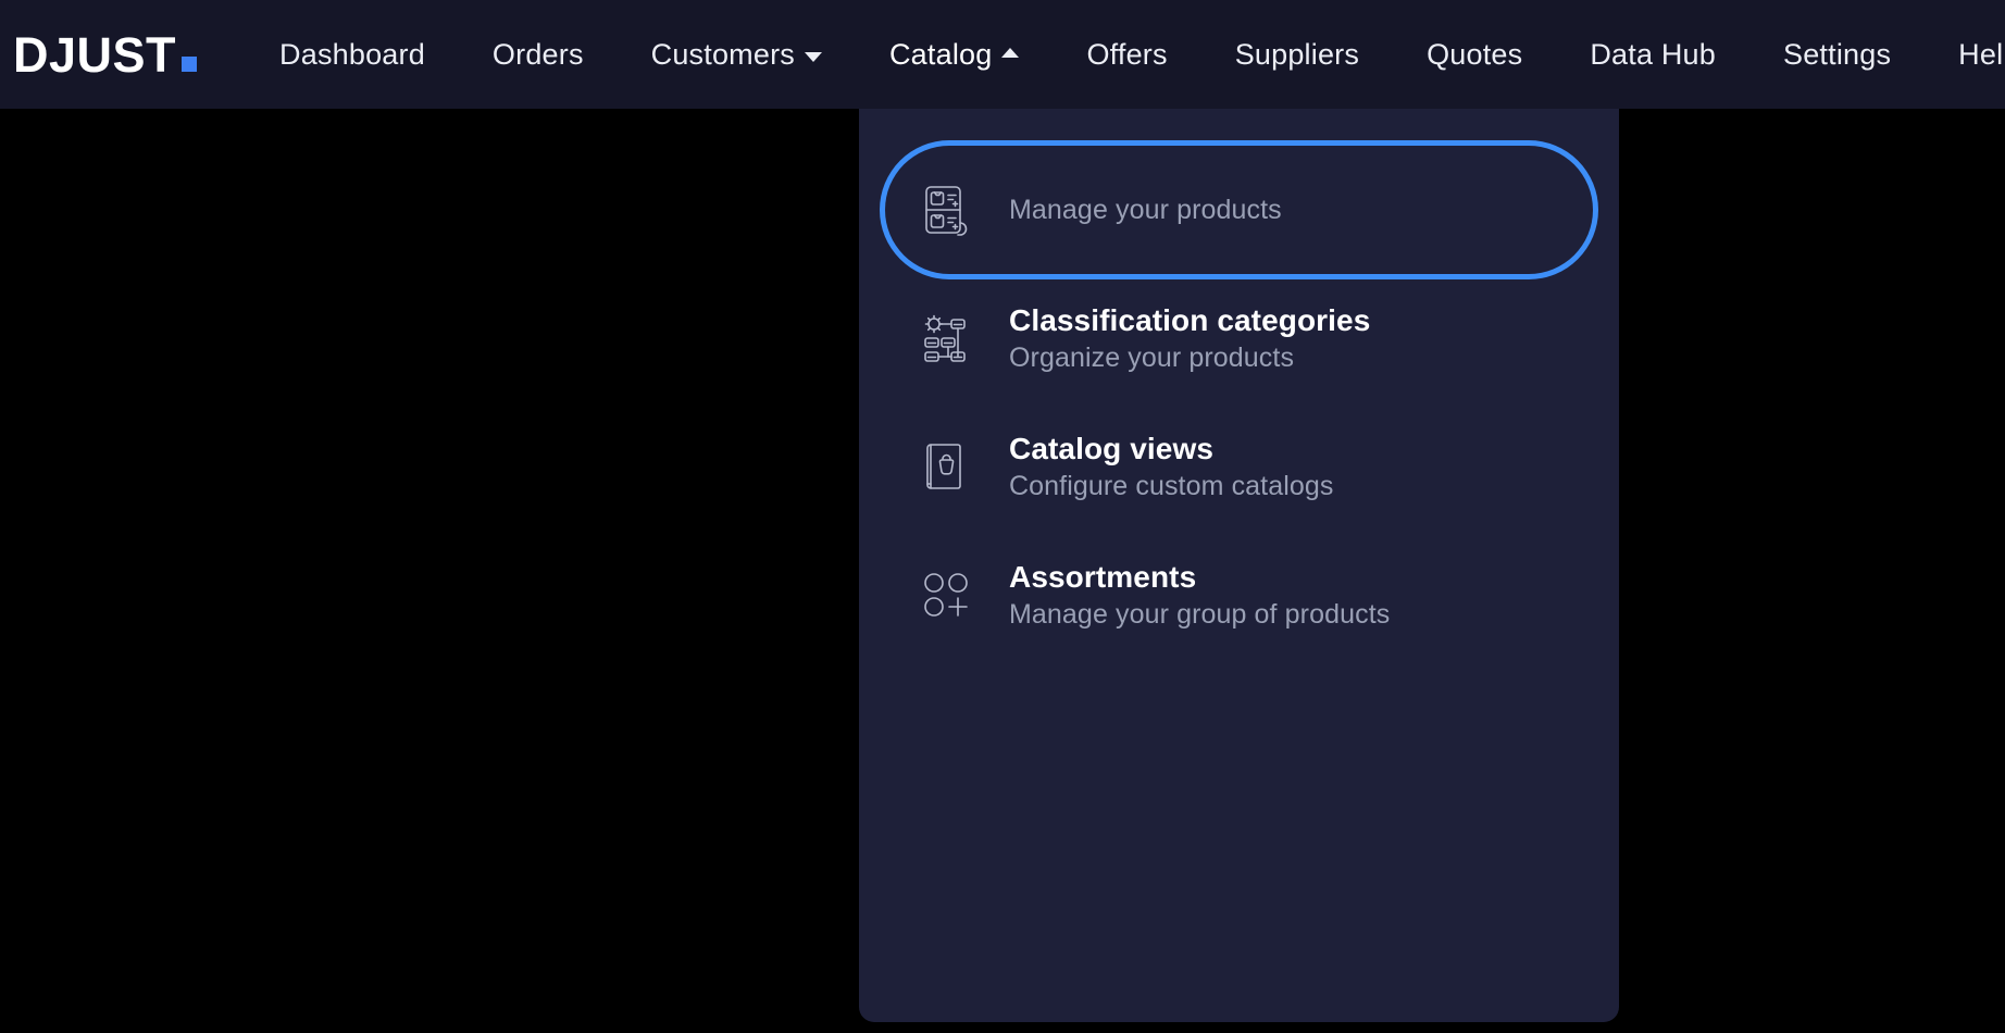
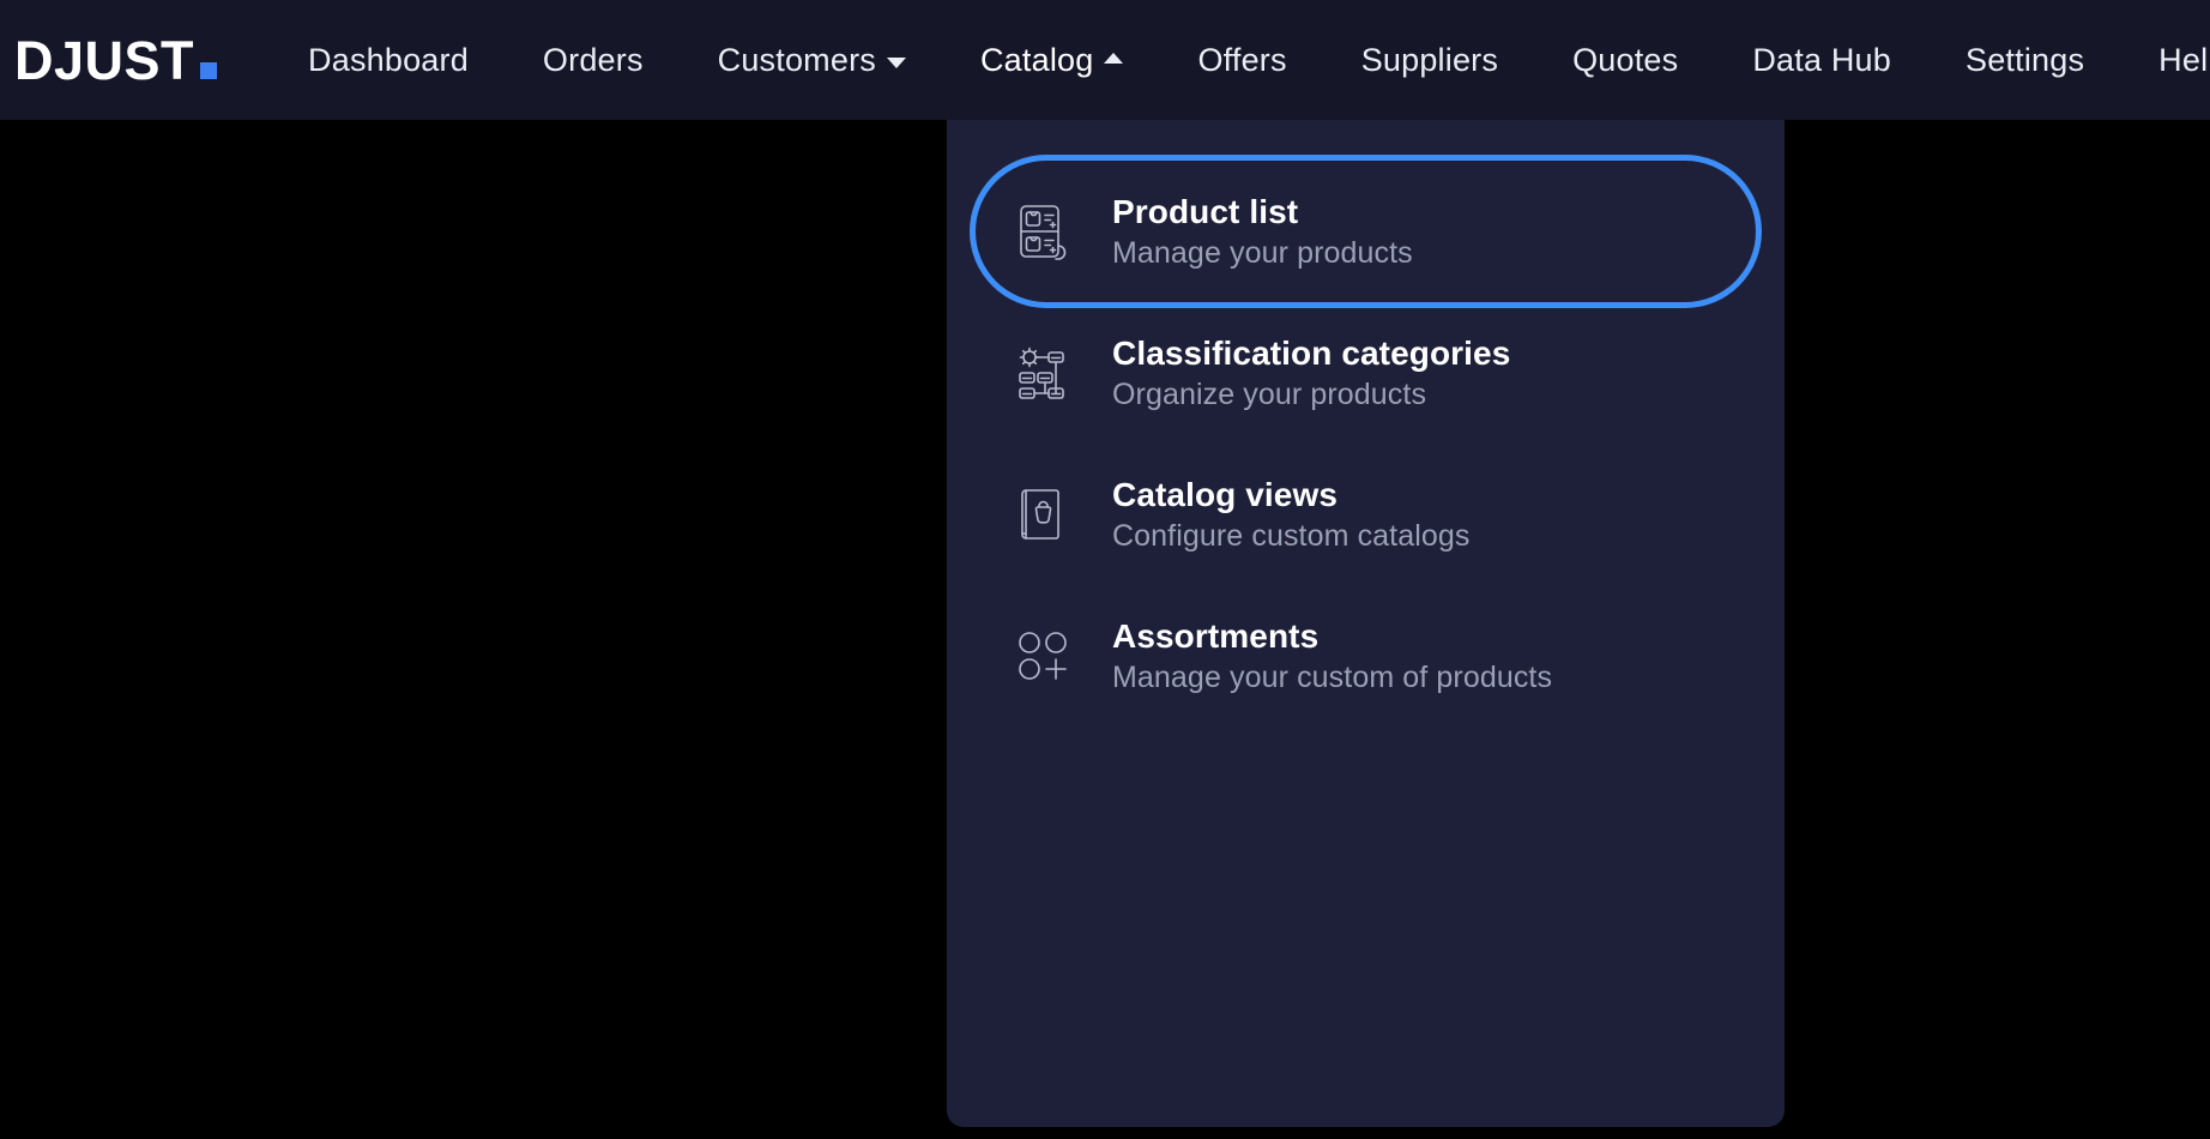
  DJUST
  Dashboard
  Orders
  Customers
  Catalog
  Offers
  Suppliers
  Quotes
  Data Hub
  Settings
  Hel
+ Product list
  Manage your products
  Classification categories
  Organize your products
  Catalog views
  Configure custom catalogs
  Assortments
- Manage your group of products
+ Manage your custom of products
